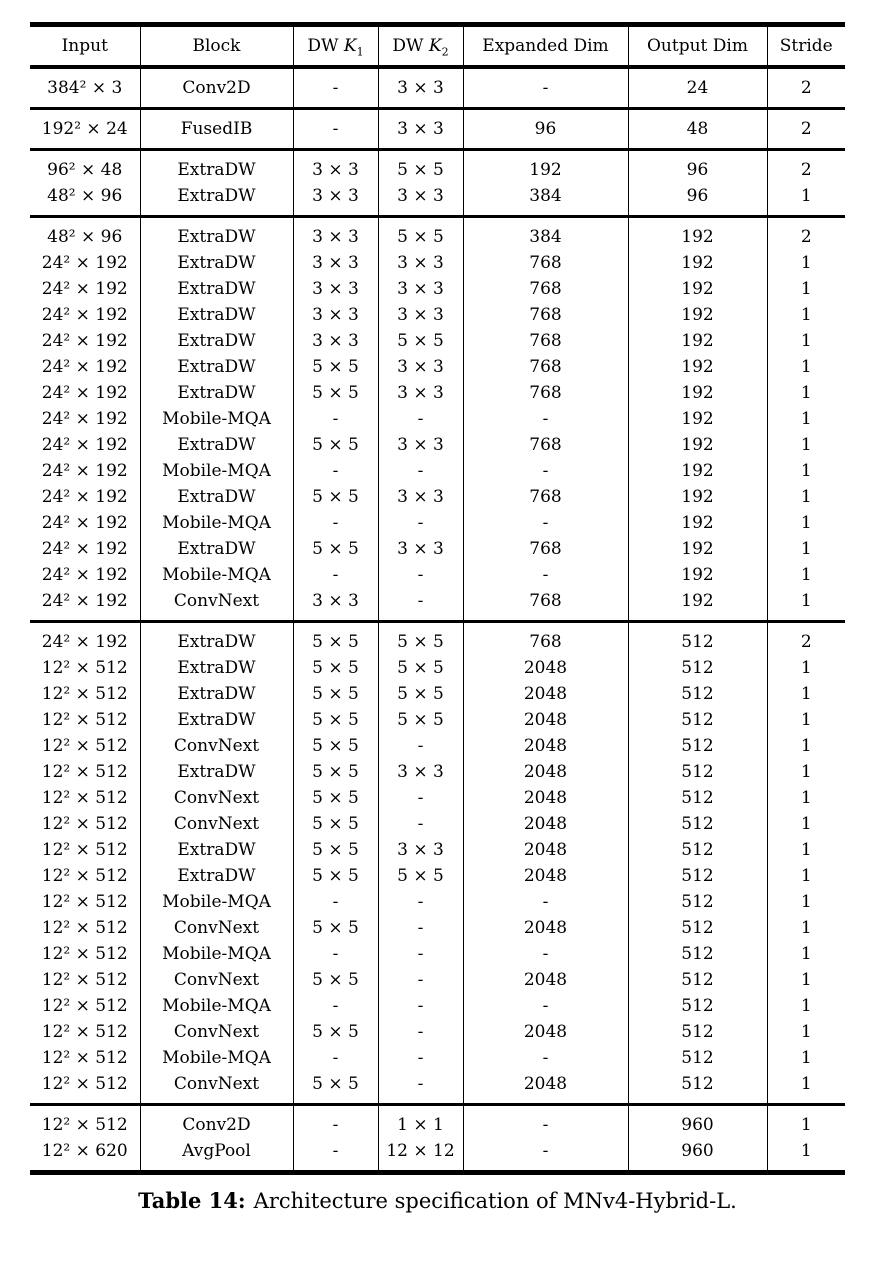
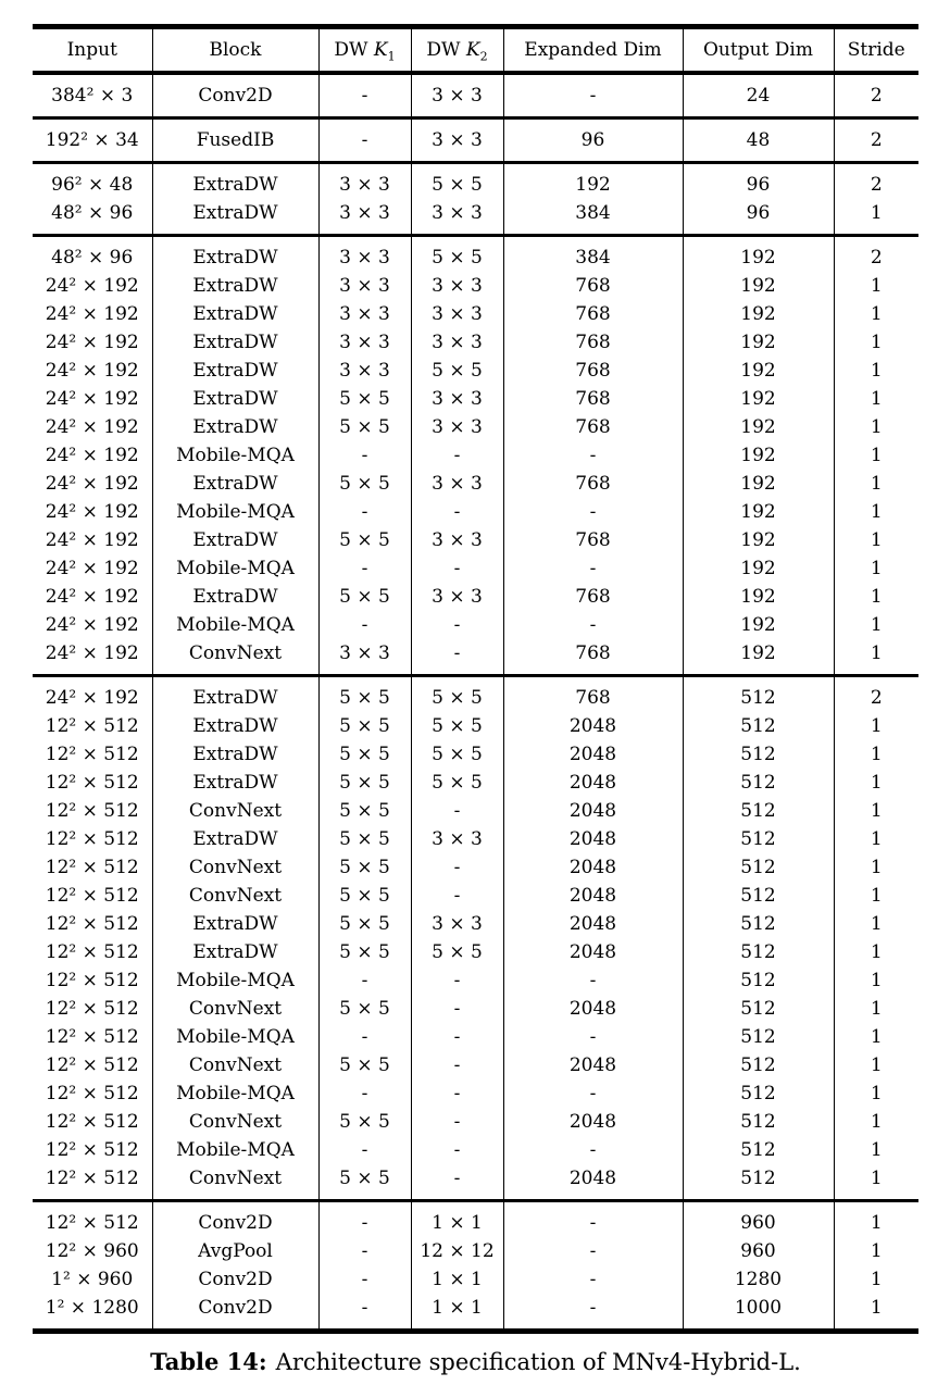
  Input	Block	DW K1	DW K2	Expanded Dim	Output Dim	Stride
  384² × 3	Conv2D	-	3 × 3	-	24	2
- 192² × 24	FusedIB	-	3 × 3	96	48	2
+ 192² × 34	FusedIB	-	3 × 3	96	48	2
  96² × 48	ExtraDW	3 × 3	5 × 5	192	96	2
  48² × 96	ExtraDW	3 × 3	3 × 3	384	96	1
  48² × 96	ExtraDW	3 × 3	5 × 5	384	192	2
  24² × 192	ExtraDW	3 × 3	3 × 3	768	192	1
  24² × 192	ExtraDW	3 × 3	3 × 3	768	192	1
  24² × 192	ExtraDW	3 × 3	3 × 3	768	192	1
  24² × 192	ExtraDW	3 × 3	5 × 5	768	192	1
  24² × 192	ExtraDW	5 × 5	3 × 3	768	192	1
  24² × 192	ExtraDW	5 × 5	3 × 3	768	192	1
  24² × 192	Mobile-MQA	-	-	-	192	1
  24² × 192	ExtraDW	5 × 5	3 × 3	768	192	1
  24² × 192	Mobile-MQA	-	-	-	192	1
  24² × 192	ExtraDW	5 × 5	3 × 3	768	192	1
  24² × 192	Mobile-MQA	-	-	-	192	1
  24² × 192	ExtraDW	5 × 5	3 × 3	768	192	1
  24² × 192	Mobile-MQA	-	-	-	192	1
  24² × 192	ConvNext	3 × 3	-	768	192	1
  24² × 192	ExtraDW	5 × 5	5 × 5	768	512	2
  12² × 512	ExtraDW	5 × 5	5 × 5	2048	512	1
  12² × 512	ExtraDW	5 × 5	5 × 5	2048	512	1
  12² × 512	ExtraDW	5 × 5	5 × 5	2048	512	1
  12² × 512	ConvNext	5 × 5	-	2048	512	1
  12² × 512	ExtraDW	5 × 5	3 × 3	2048	512	1
  12² × 512	ConvNext	5 × 5	-	2048	512	1
  12² × 512	ConvNext	5 × 5	-	2048	512	1
  12² × 512	ExtraDW	5 × 5	3 × 3	2048	512	1
  12² × 512	ExtraDW	5 × 5	5 × 5	2048	512	1
  12² × 512	Mobile-MQA	-	-	-	512	1
  12² × 512	ConvNext	5 × 5	-	2048	512	1
  12² × 512	Mobile-MQA	-	-	-	512	1
  12² × 512	ConvNext	5 × 5	-	2048	512	1
  12² × 512	Mobile-MQA	-	-	-	512	1
  12² × 512	ConvNext	5 × 5	-	2048	512	1
  12² × 512	Mobile-MQA	-	-	-	512	1
  12² × 512	ConvNext	5 × 5	-	2048	512	1
  12² × 512	Conv2D	-	1 × 1	-	960	1
- 12² × 620	AvgPool	-	12 × 12	-	960	1
+ 12² × 960	AvgPool	-	12 × 12	-	960	1
+ 1² × 960	Conv2D	-	1 × 1	-	1280	1
+ 1² × 1280	Conv2D	-	1 × 1	-	1000	1
  Table 14: Architecture specification of MNv4-Hybrid-L.
